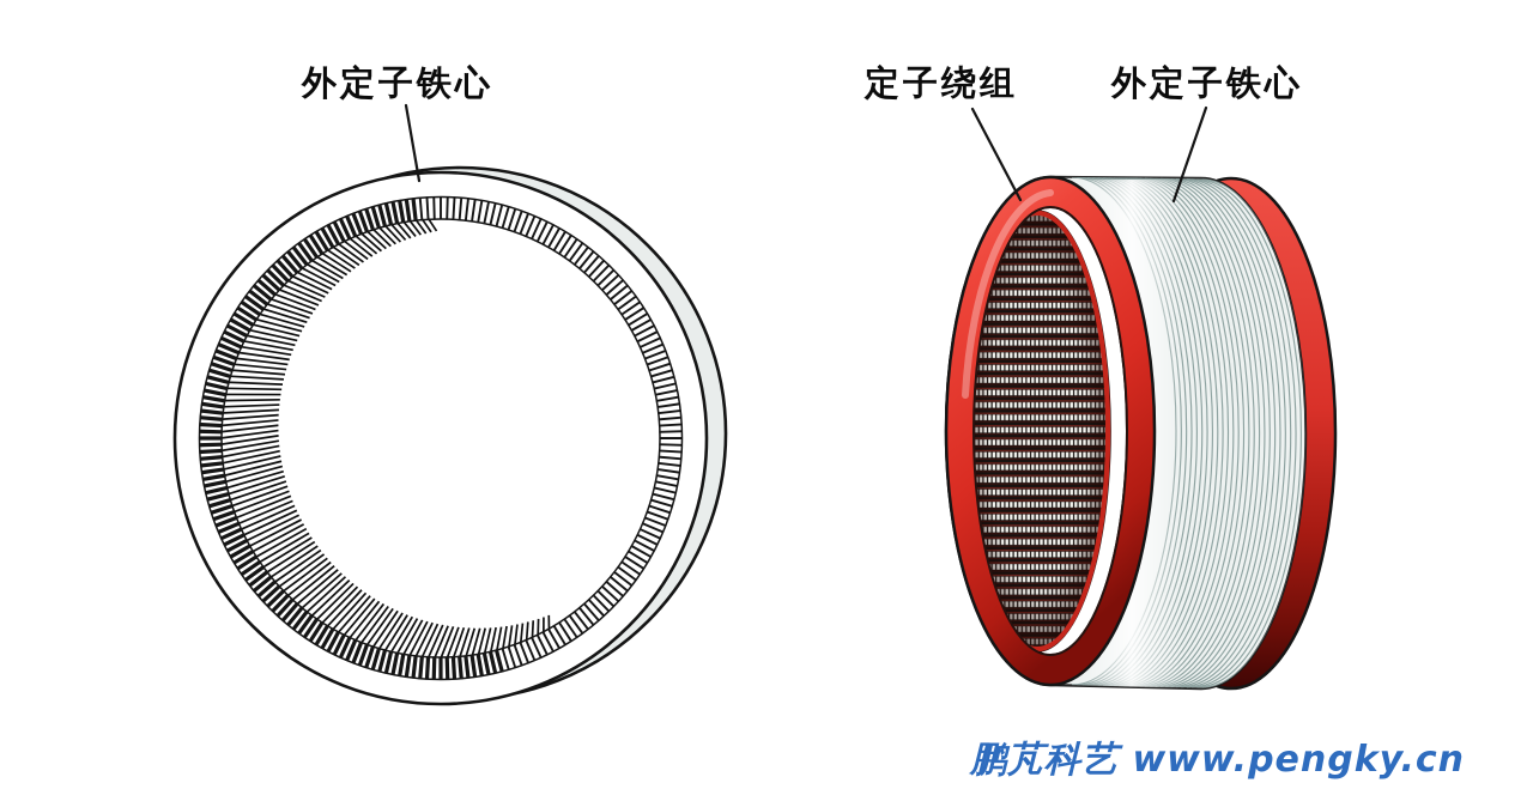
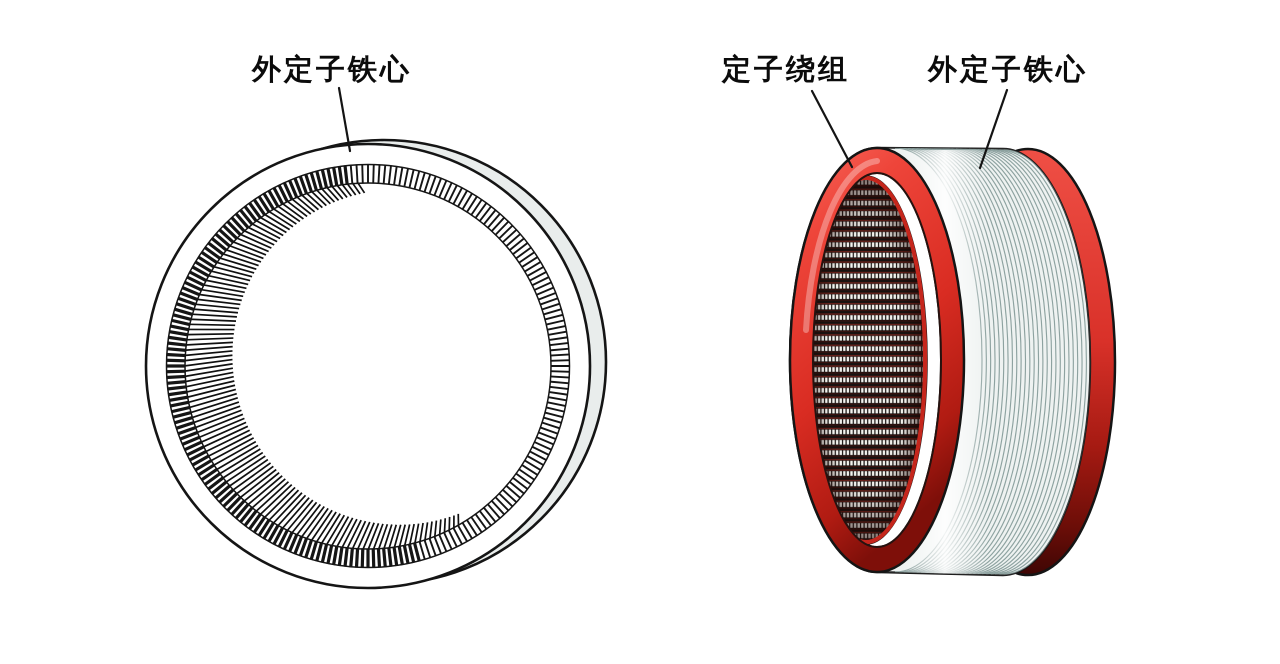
  外定子铁心
  定子绕组
  外定子铁心
- 鹏芃科艺 www.pengky.cn
